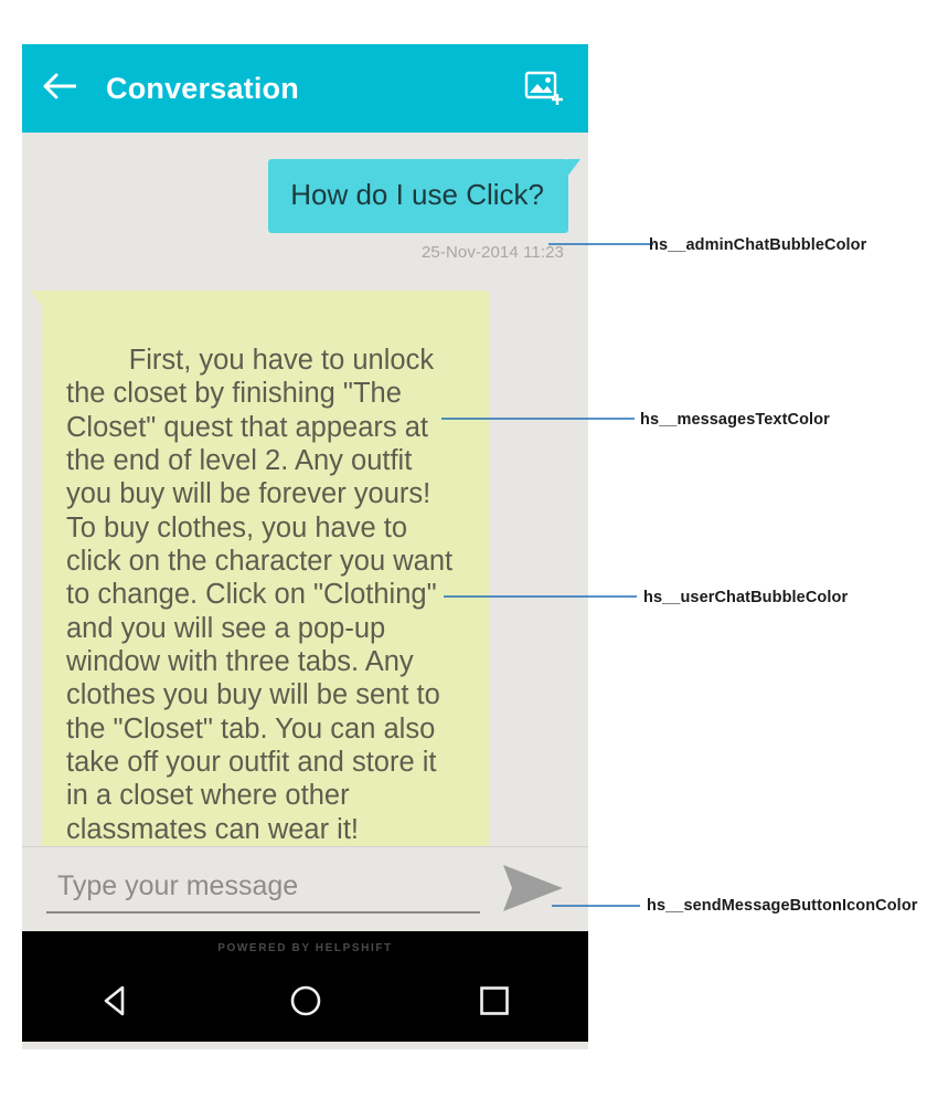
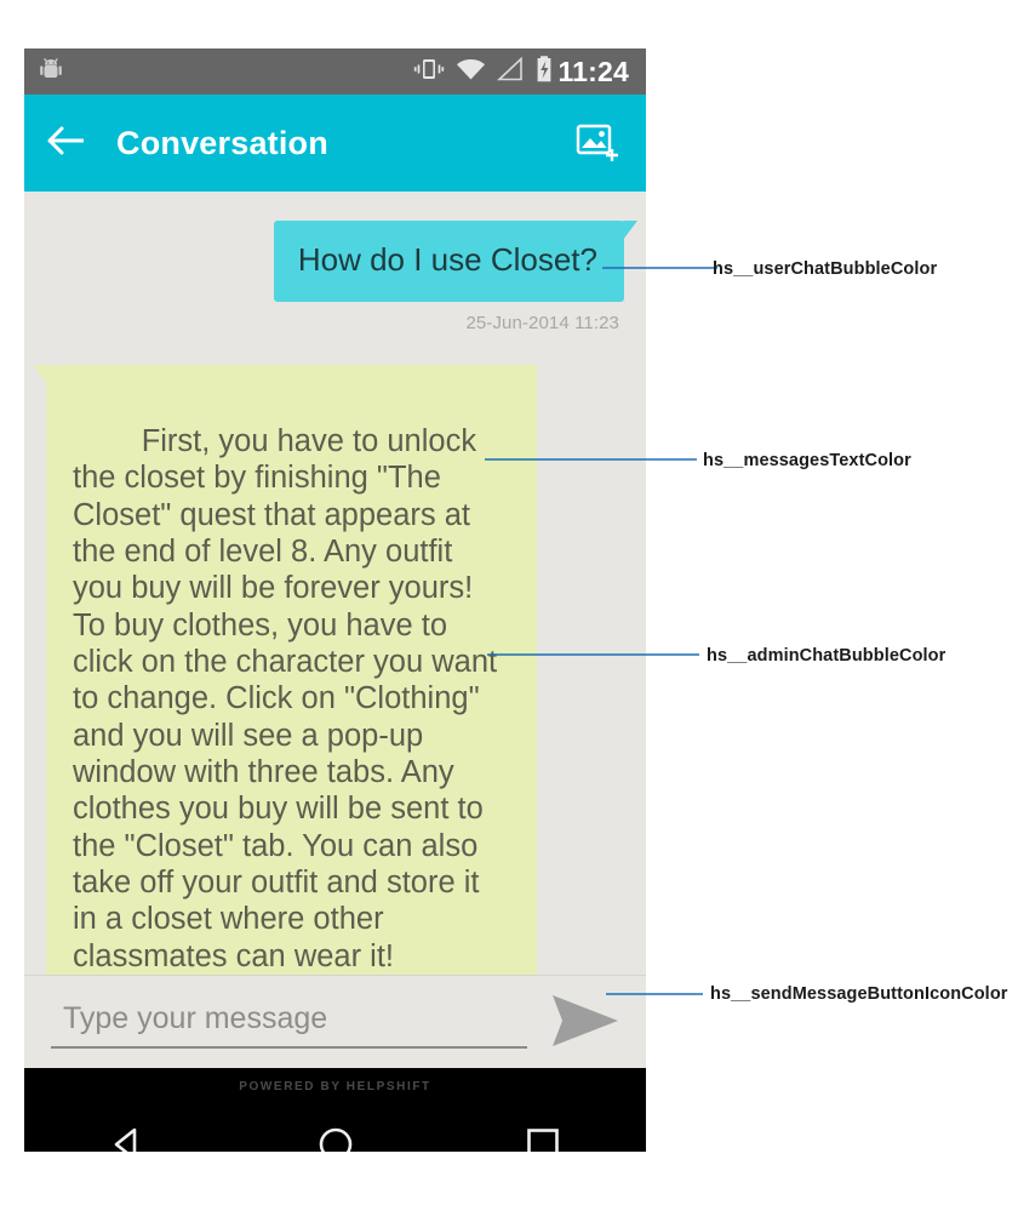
+ 11:24
  Conversation
- How do I use Click?
+ How do I use Closet?
- 25-Nov-2014 11:23
+ 25-Jun-2014 11:23
- First, you have to unlock the closet by finishing "The Closet" quest that appears at the end of level 2. Any outfit you buy will be forever yours! To buy clothes, you have to click on the character you want to change. Click on "Clothing" and you will see a pop-up window with three tabs. Any clothes you buy will be sent to the "Closet" tab. You can also take off your outfit and store it in a closet where other classmates can wear it!
+ First, you have to unlock the closet by finishing "The Closet" quest that appears at the end of level 8. Any outfit you buy will be forever yours! To buy clothes, you have to click on the character you want to change. Click on "Clothing" and you will see a pop-up window with three tabs. Any clothes you buy will be sent to the "Closet" tab. You can also take off your outfit and store it in a closet where other classmates can wear it!
  Type your message
  POWERED BY HELPSHIFT
- hs__adminChatBubbleColor
+ hs__userChatBubbleColor
  hs__messagesTextColor
- hs__userChatBubbleColor
+ hs__adminChatBubbleColor
  hs__sendMessageButtonIconColor
